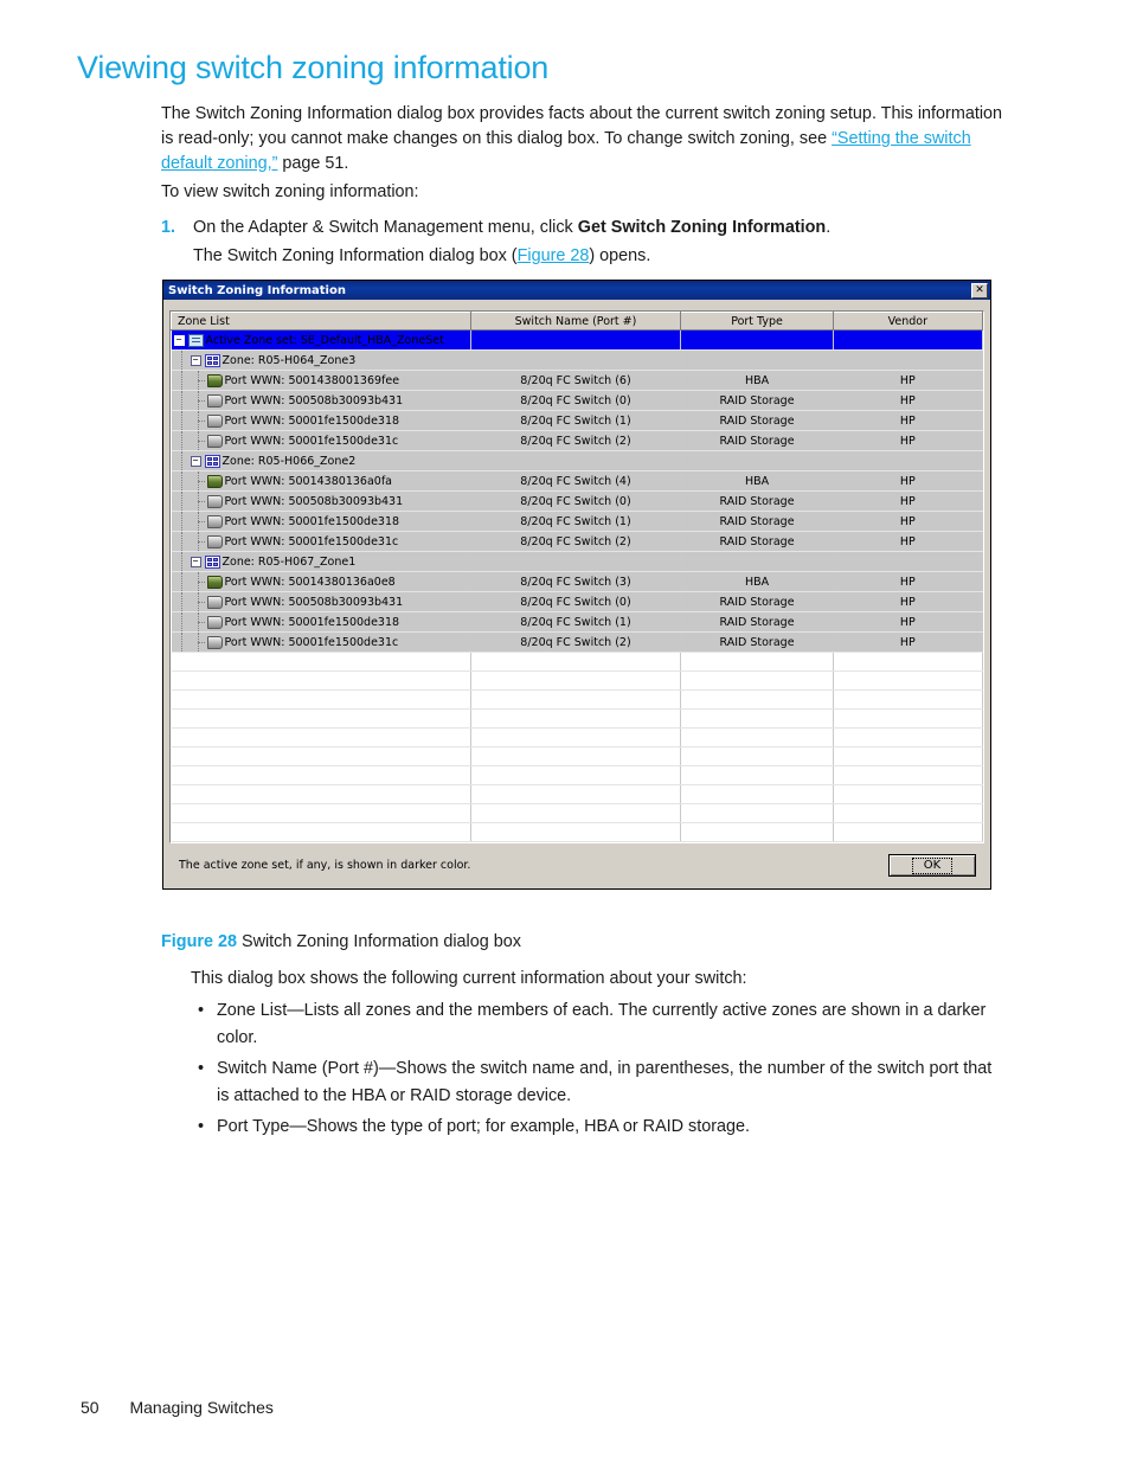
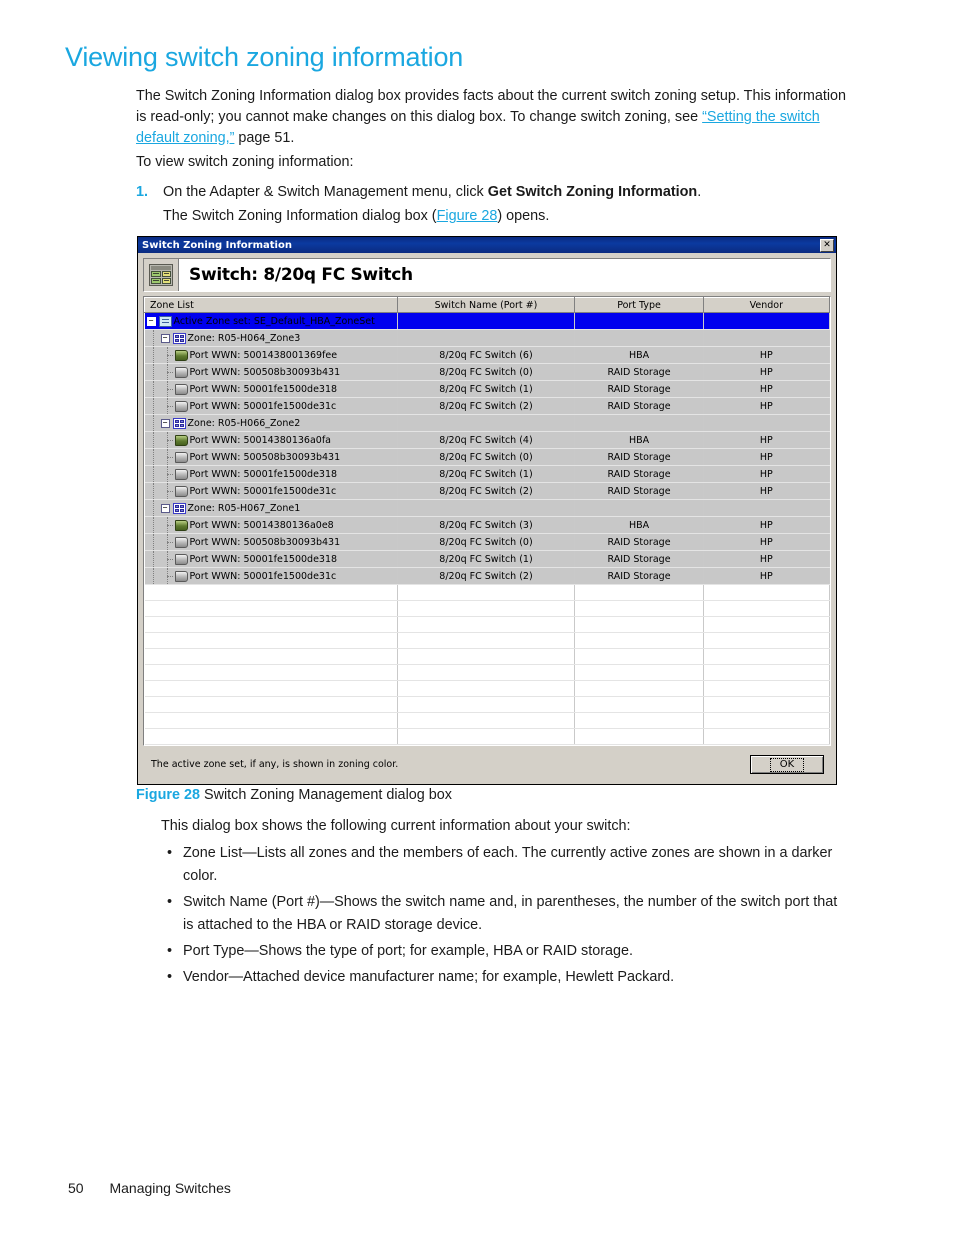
  Viewing switch zoning information
  The Switch Zoning Information dialog box provides facts about the current switch zoning setup. This information is read-only; you cannot make changes on this dialog box. To change switch zoning, see “Setting the switch default zoning,” page 51.
  To view switch zoning information:
  1.
  On the Adapter & Switch Management menu, click Get Switch Zoning Information.
  The Switch Zoning Information dialog box (Figure 28) opens.
  Switch Zoning Information
  ✕
+ Switch: 8/20q FC Switch
  Zone List	Switch Name (Port #)	Port Type	Vendor
  − Active Zone set: SE_Default_HBA_ZoneSet
  − Zone: R05-H064_Zone3
  Port WWN: 5001438001369fee	8/20q FC Switch (6)	HBA	HP
  Port WWN: 500508b30093b431	8/20q FC Switch (0)	RAID Storage	HP
  Port WWN: 50001fe1500de318	8/20q FC Switch (1)	RAID Storage	HP
  Port WWN: 50001fe1500de31c	8/20q FC Switch (2)	RAID Storage	HP
  − Zone: R05-H066_Zone2
  Port WWN: 50014380136a0fa	8/20q FC Switch (4)	HBA	HP
  Port WWN: 500508b30093b431	8/20q FC Switch (0)	RAID Storage	HP
  Port WWN: 50001fe1500de318	8/20q FC Switch (1)	RAID Storage	HP
  Port WWN: 50001fe1500de31c	8/20q FC Switch (2)	RAID Storage	HP
  − Zone: R05-H067_Zone1
  Port WWN: 50014380136a0e8	8/20q FC Switch (3)	HBA	HP
  Port WWN: 500508b30093b431	8/20q FC Switch (0)	RAID Storage	HP
  Port WWN: 50001fe1500de318	8/20q FC Switch (1)	RAID Storage	HP
  Port WWN: 50001fe1500de31c	8/20q FC Switch (2)	RAID Storage	HP
- The active zone set, if any, is shown in darker color.
+ The active zone set, if any, is shown in zoning color.
  OK
- Figure 28 Switch Zoning Information dialog box
+ Figure 28 Switch Zoning Management dialog box
  This dialog box shows the following current information about your switch:
  Zone List—Lists all zones and the members of each. The currently active zones are shown in a darker color.
  Switch Name (Port #)—Shows the switch name and, in parentheses, the number of the switch port that is attached to the HBA or RAID storage device.
  Port Type—Shows the type of port; for example, HBA or RAID storage.
+ Vendor—Attached device manufacturer name; for example, Hewlett Packard.
  50 Managing Switches
